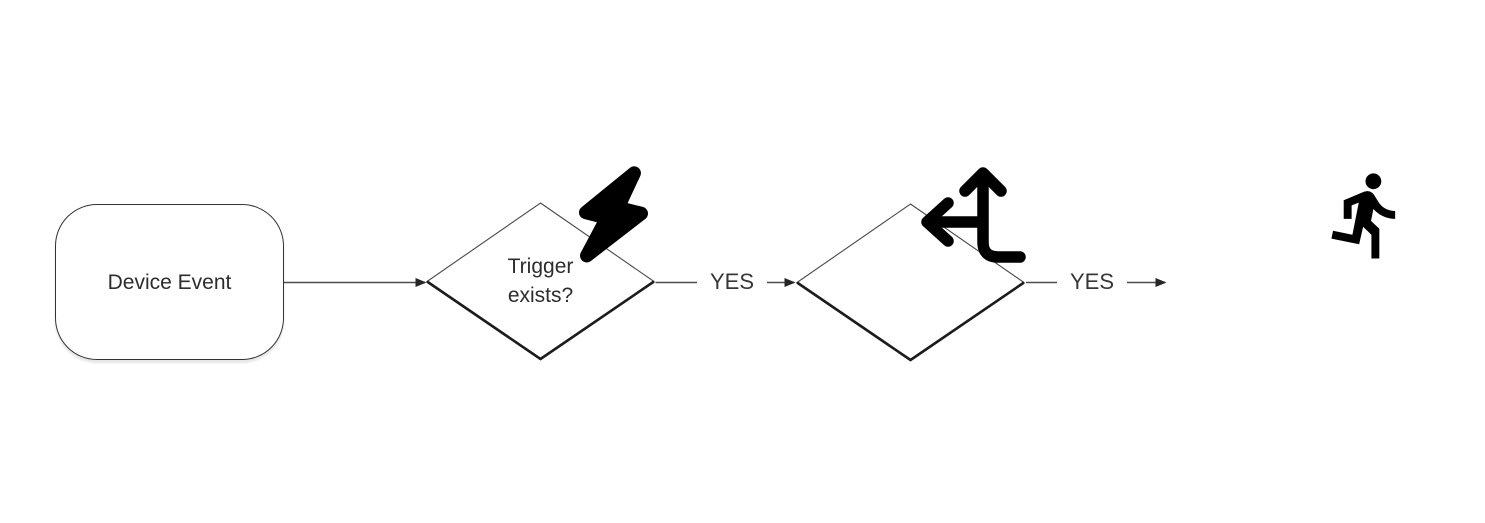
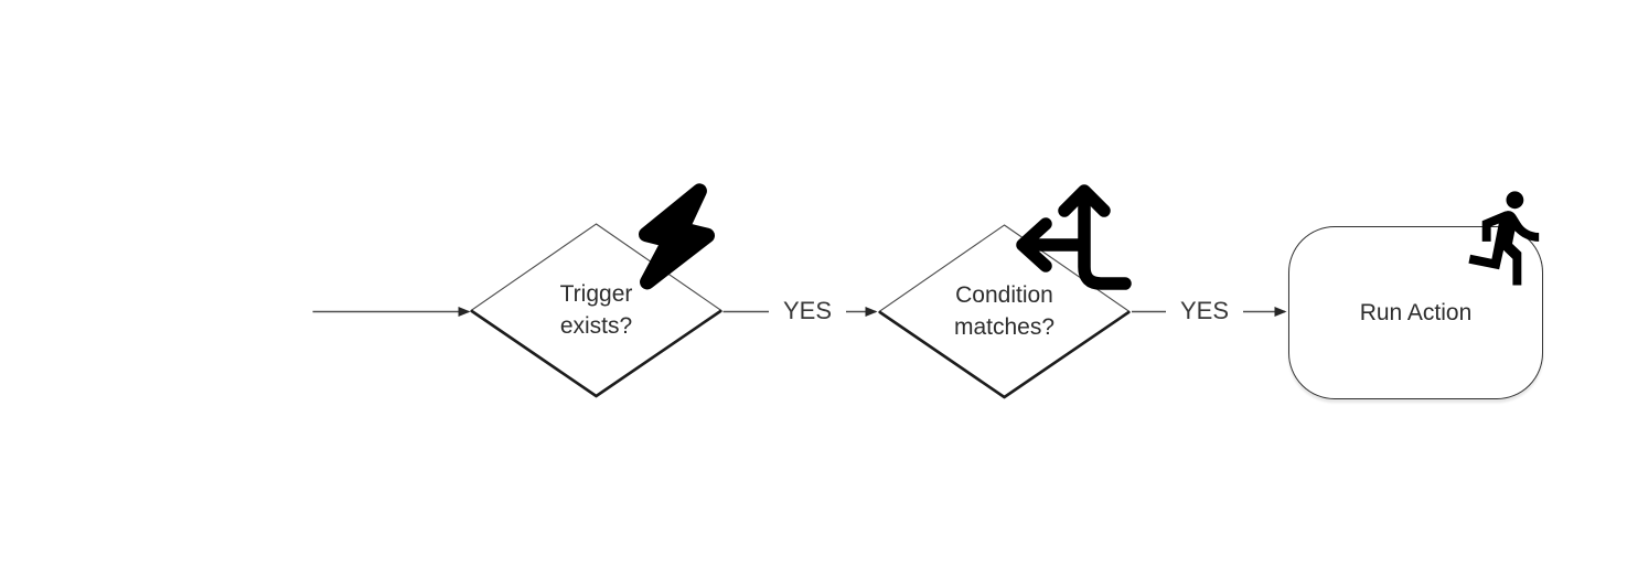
- Device Event
  Trigger
  exists?
+ Condition
+ matches?
+ Run Action
  YES
  YES
